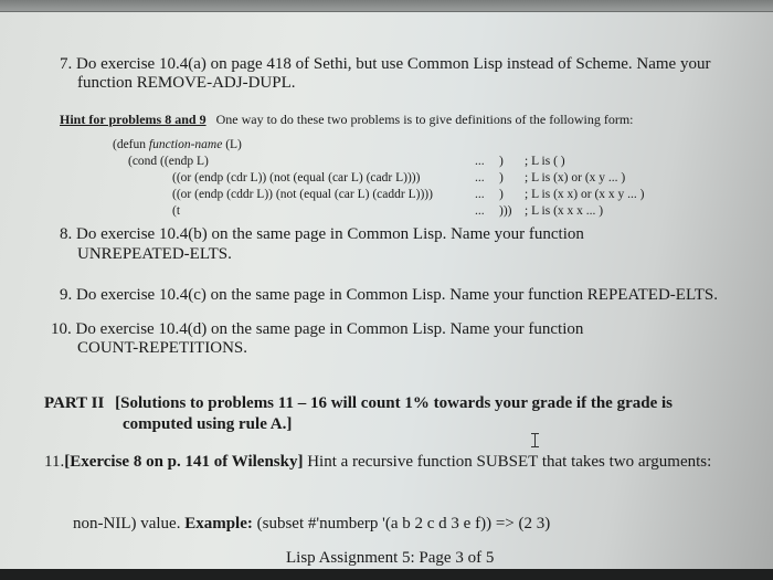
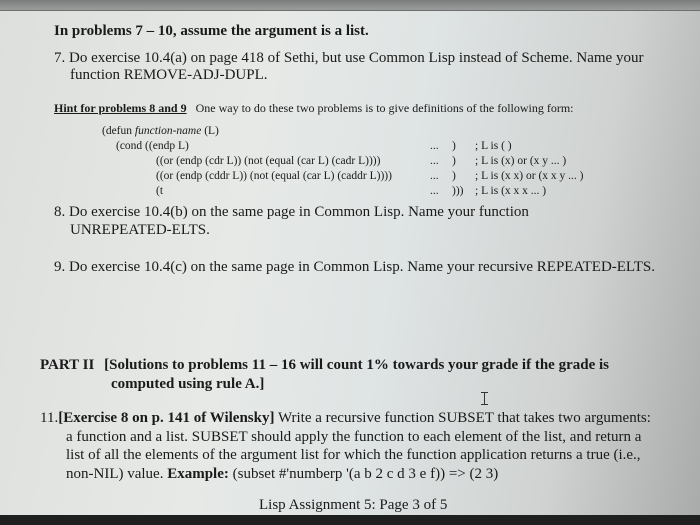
+ In problems 7 – 10, assume the argument is a list.
  7. Do exercise 10.4(a) on page 418 of Sethi, but use Common Lisp instead of Scheme. Name your
  function REMOVE-ADJ-DUPL.
  Hint for problems 8 and 9 One way to do these two problems is to give definitions of the following form:
  (defun function-name (L)
  (cond ((endp L)
  ...
  )
  ; L is ( )
  ((or (endp (cdr L)) (not (equal (car L) (cadr L))))
  ...
  )
  ; L is (x) or (x y ... )
  ((or (endp (cddr L)) (not (equal (car L) (caddr L))))
  ...
  )
  ; L is (x x) or (x x y ... )
  (t
  ...
  )))
  ; L is (x x x ... )
  8. Do exercise 10.4(b) on the same page in Common Lisp. Name your function
  UNREPEATED-ELTS.
- 9. Do exercise 10.4(c) on the same page in Common Lisp. Name your function REPEATED-ELTS.
+ 9. Do exercise 10.4(c) on the same page in Common Lisp. Name your recursive REPEATED-ELTS.
- 10. Do exercise 10.4(d) on the same page in Common Lisp. Name your function
- COUNT-REPETITIONS.
  PART II [Solutions to problems 11 – 16 will count 1% towards your grade if the grade is
  computed using rule A.]
- 11.[Exercise 8 on p. 141 of Wilensky] Hint a recursive function SUBSET that takes two arguments:
+ 11.[Exercise 8 on p. 141 of Wilensky] Write a recursive function SUBSET that takes two arguments:
+ a function and a list. SUBSET should apply the function to each element of the list, and return a
+ list of all the elements of the argument list for which the function application returns a true (i.e.,
  non-NIL) value. Example: (subset #'numberp '(a b 2 c d 3 e f)) => (2 3)
  Lisp Assignment 5: Page 3 of 5
